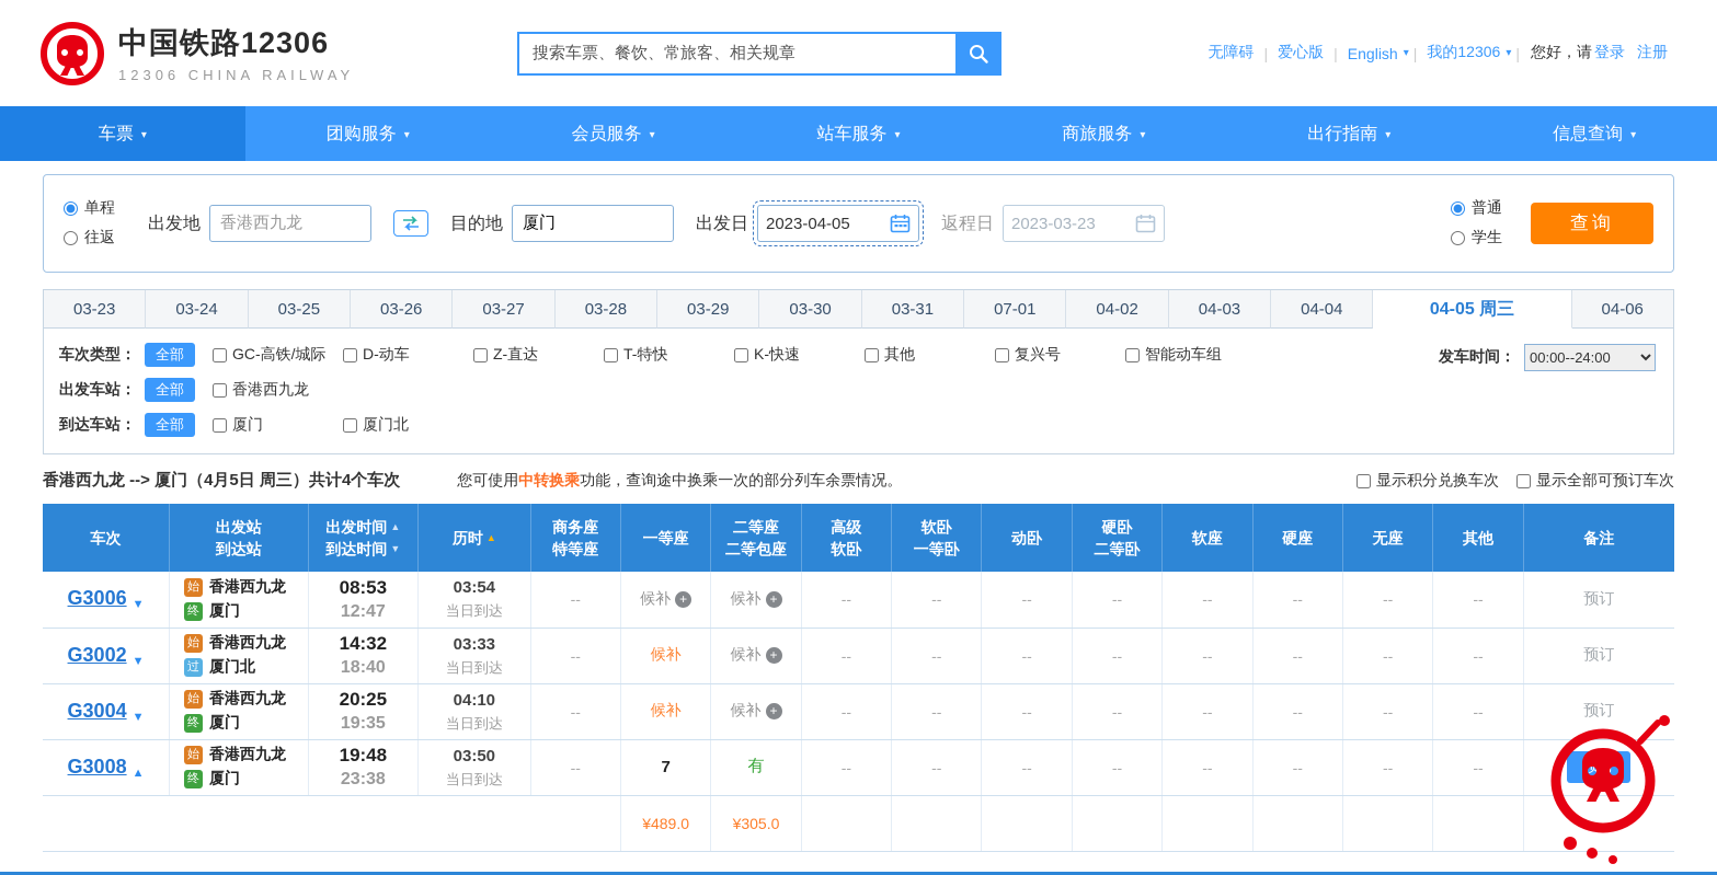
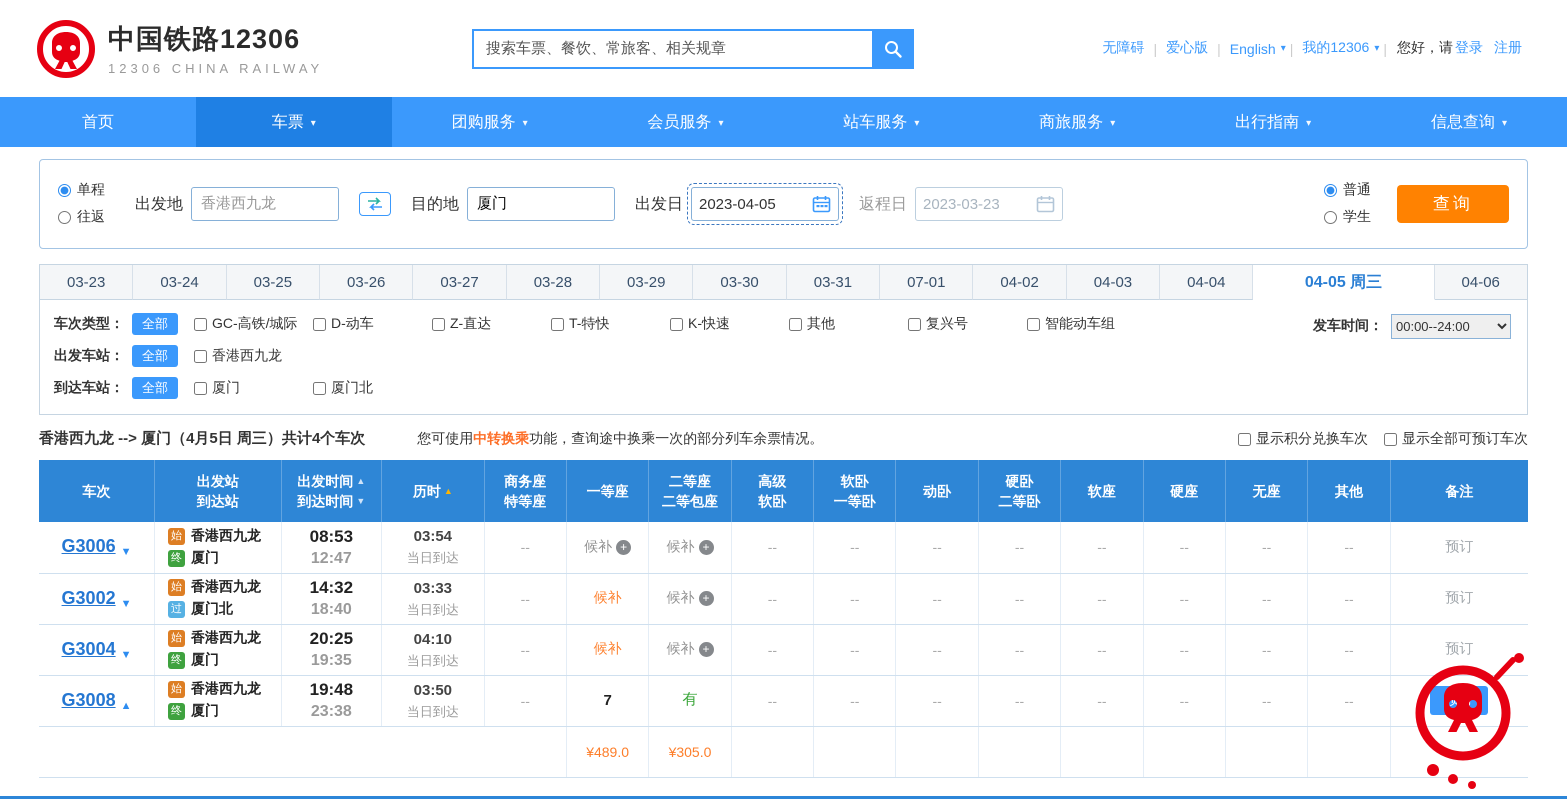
  中国铁路12306
  12306 CHINA RAILWAY
  搜索车票、餐饮、常旅客、相关规章
  无障碍
  |
  爱心版
  |
  English
  ▾
  |
  我的12306
  ▾
  |
  您好，请
  登录
  注册
+ 首页
  车票
  ▾
  团购服务
  ▾
  会员服务
  ▾
  站车服务
  ▾
  商旅服务
  ▾
  出行指南
  ▾
  信息查询
  ▾
  单程
  往返
  出发地
  香港西九龙
  目的地
  厦门
  出发日
  2023-04-05
  返程日
  2023-03-23
  普通
  学生
  查询
  03-23
  03-24
  03-25
  03-26
  03-27
  03-28
  03-29
  03-30
  03-31
  07-01
  04-02
  04-03
  04-04
  04-05 周三
  04-06
  车次类型：
  全部
  GC-高铁/城际
  D-动车
  Z-直达
  T-特快
  K-快速
  其他
  复兴号
  智能动车组
  出发车站：
  全部
  香港西九龙
  到达车站：
  全部
  厦门
  厦门北
  发车时间：
  00:00--24:00
  香港西九龙 --> 厦门（4月5日 周三）
  共计4个车次
  您可使用中转换乘功能，查询途中换乘一次的部分列车余票情况。
  显示积分兑换车次
  显示全部可预订车次
  车次	出发站到达站	出发时间 ▲到达时间 ▼	历时 ▲	商务座特等座	一等座	二等座二等包座	高级软卧	软卧一等卧	动卧	硬卧二等卧	软座	硬座	无座	其他	备注
  G3006 ▼	始 香港西九龙终 厦门	08:5312:47	03:54当日到达	--	候补 +	候补 +	--	--	--	--	--	--	--	--	预订
  G3002 ▼	始 香港西九龙过 厦门北	14:3218:40	03:33当日到达	--	候补	候补 +	--	--	--	--	--	--	--	--	预订
  G3004 ▼	始 香港西九龙终 厦门	20:2519:35	04:10当日到达	--	候补	候补 +	--	--	--	--	--	--	--	--	预订
  G3008 ▲	始 香港西九龙终 厦门	19:4823:38	03:50当日到达	--	7	有	--	--	--	--	--	--	--	--
  		¥489.0	¥305.0
